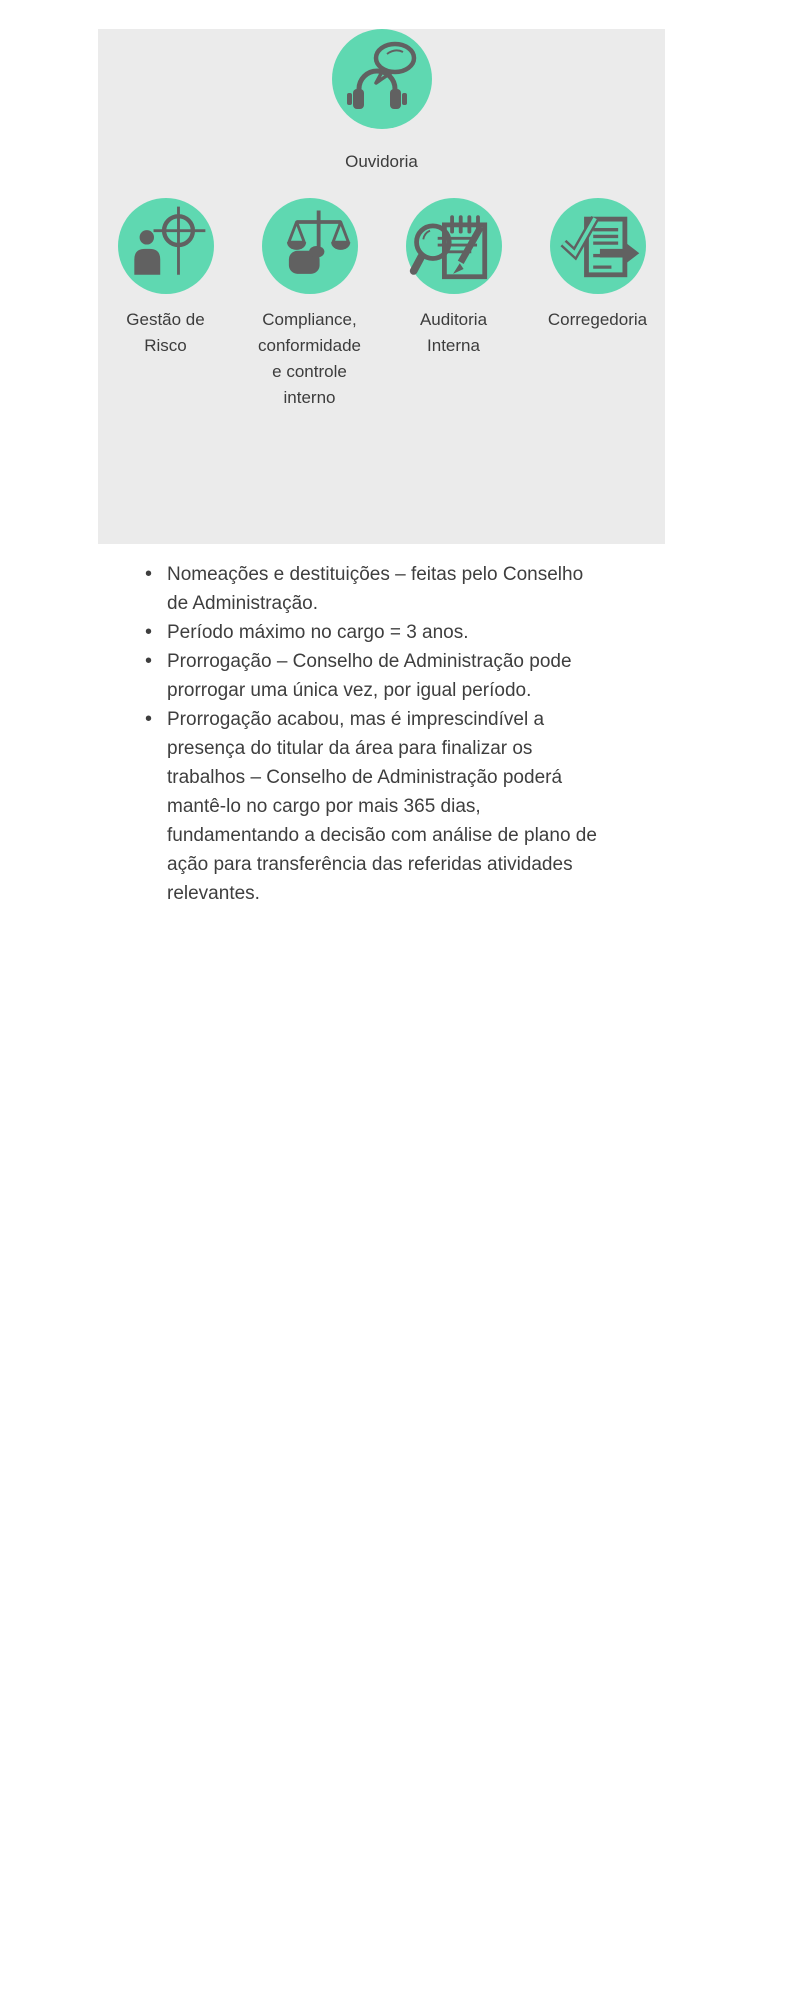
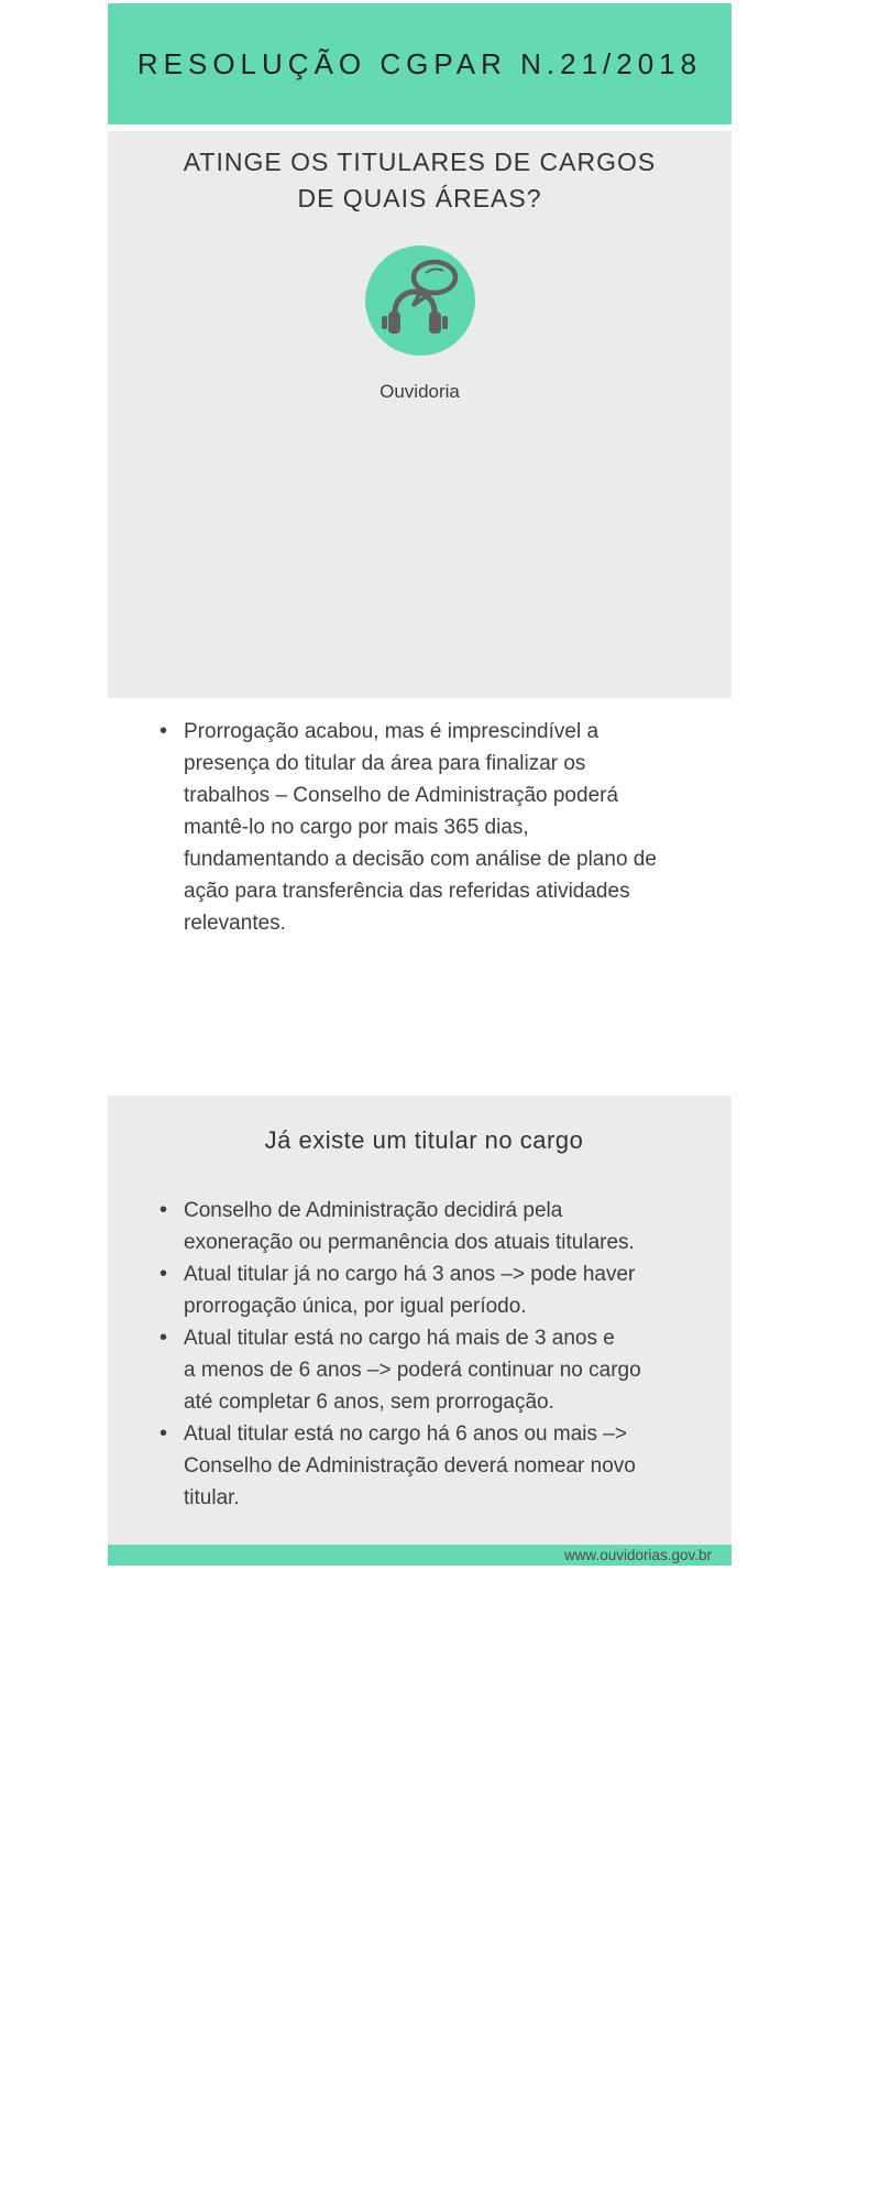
+ RESOLUÇÃO CGPAR N.21/2018
+ ATINGE OS TITULARES DE CARGOS
+ DE QUAIS ÁREAS?
  Ouvidoria
- Gestão de
- Risco
- Compliance,
- conformidade
- e controle
- interno
- Auditoria
- Interna
- Corregedoria
- Nomeações e destituições – feitas pelo Conselho
- de Administração.
- Período máximo no cargo = 3 anos.
- Prorrogação – Conselho de Administração pode
- prorrogar uma única vez, por igual período.
  Prorrogação acabou, mas é imprescindível a
  presença do titular da área para finalizar os
  trabalhos – Conselho de Administração poderá
  mantê-lo no cargo por mais 365 dias,
  fundamentando a decisão com análise de plano de
  ação para transferência das referidas atividades
  relevantes.
+ Já existe um titular no cargo
+ Conselho de Administração decidirá pela
+ exoneração ou permanência dos atuais titulares.
+ Atual titular já no cargo há 3 anos –> pode haver
+ prorrogação única, por igual período.
+ Atual titular está no cargo há mais de 3 anos e
+ a menos de 6 anos –> poderá continuar no cargo
+ até completar 6 anos, sem prorrogação.
+ Atual titular está no cargo há 6 anos ou mais –>
+ Conselho de Administração deverá nomear novo
+ titular.
+ www.ouvidorias.gov.br
